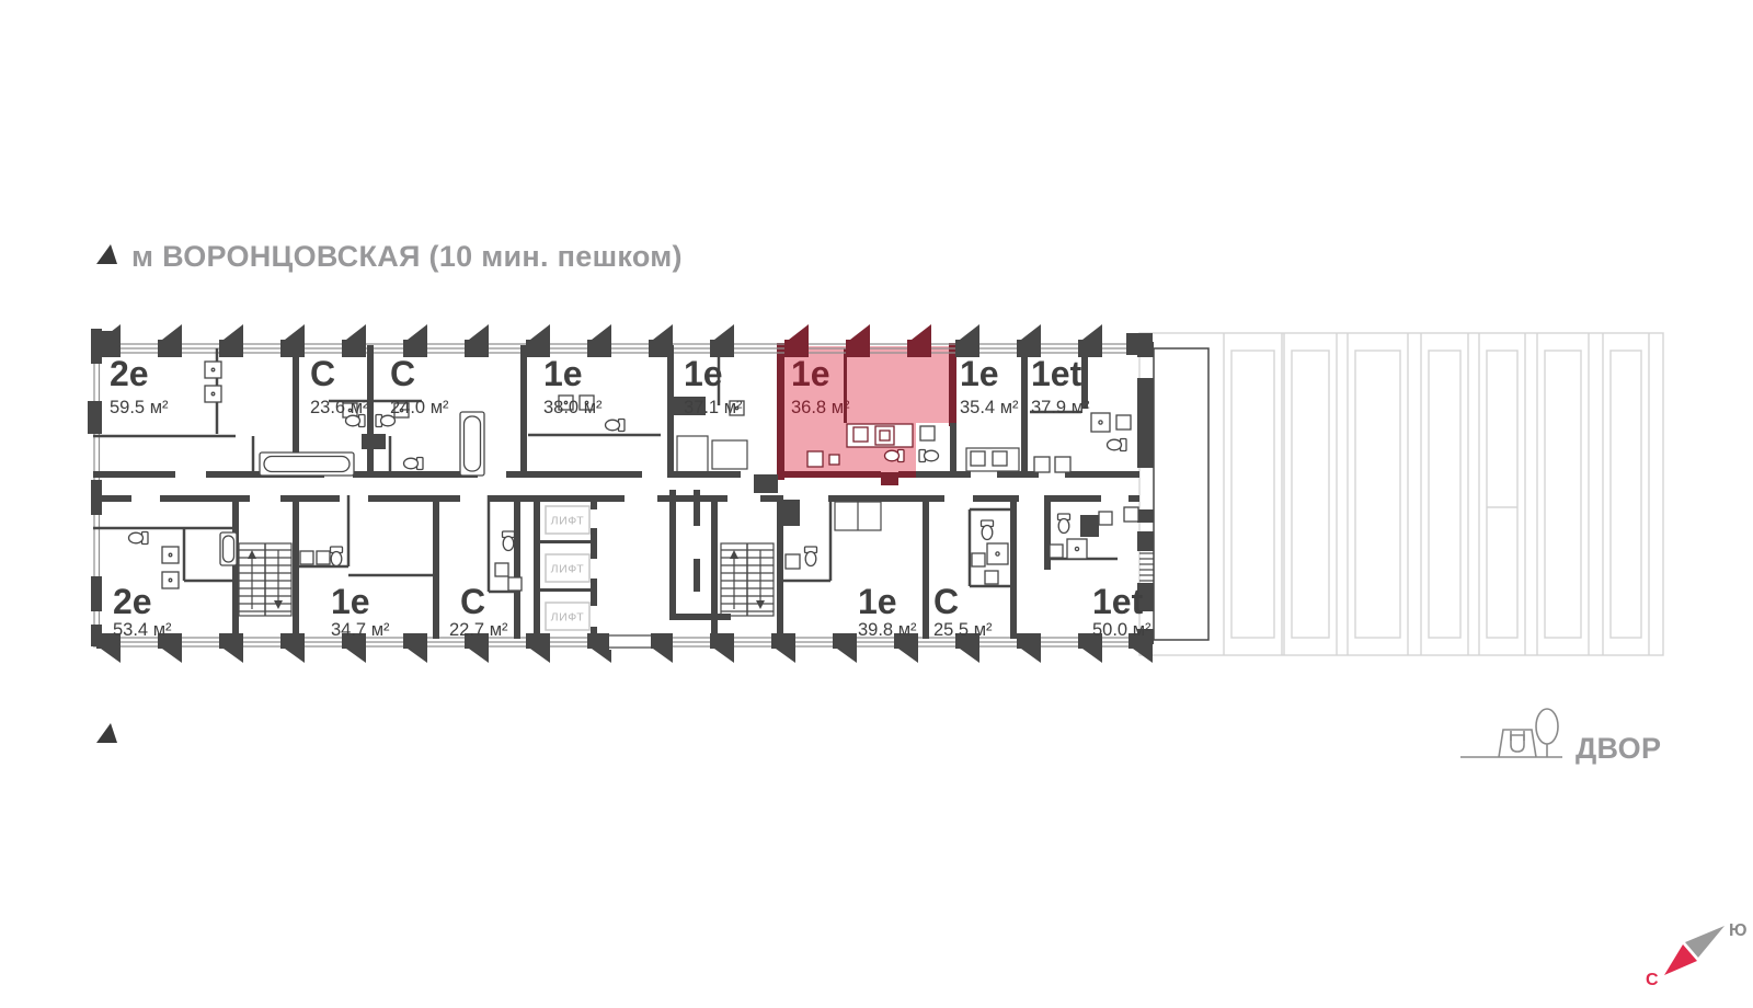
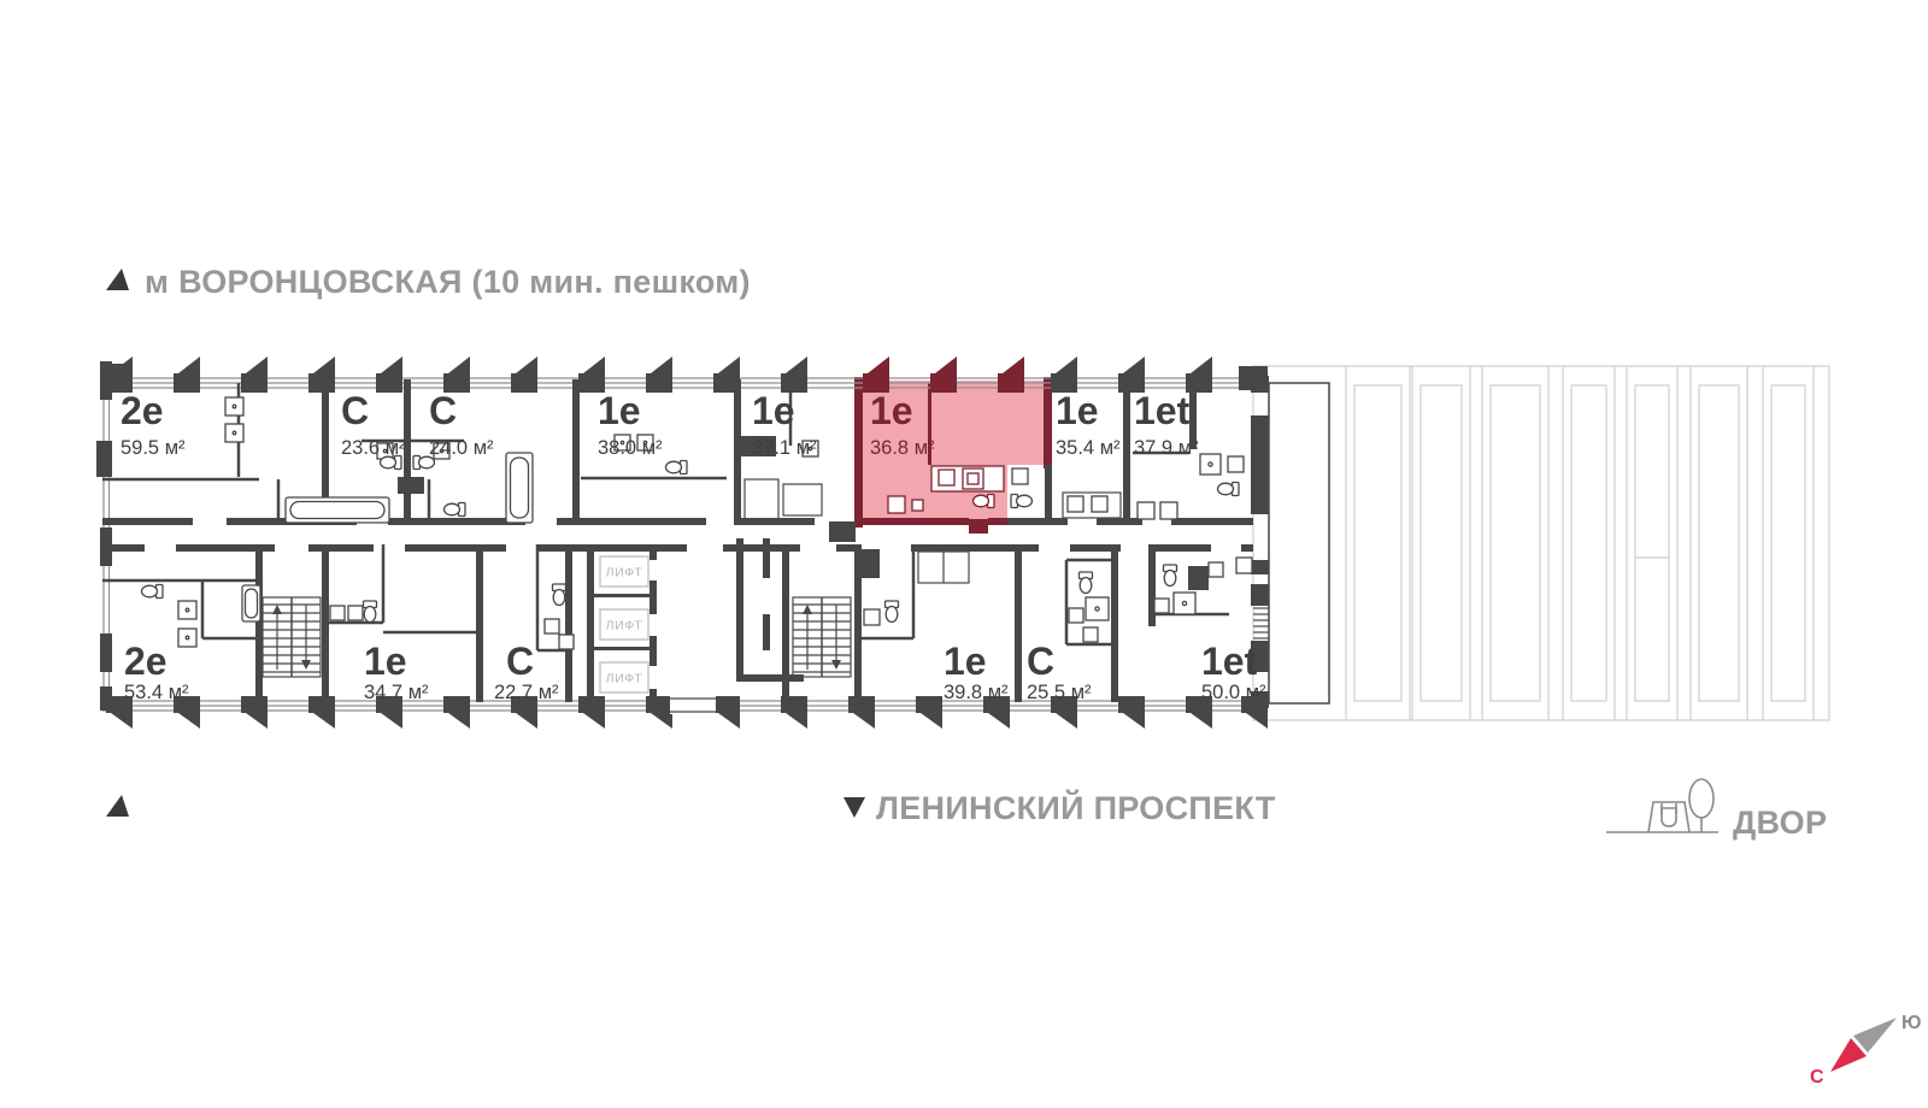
  ЛИФТ
  ЛИФТ
  ЛИФТ
  2е
  59.5 м²
  С
  23.6 м²
  С
  24.0 м²
  1е
  38.0 м²
  1е
  37.1 м²
  1е
  36.8 м²
  1е
  35.4 м²
  1et
  37.9 м²
  2е
  53.4 м²
  1е
  34.7 м²
  С
  22.7 м²
  1е
  39.8 м²
  С
  25.5 м²
  1et
  50.0 м²
  м ВОРОНЦОВСКАЯ (10 мин. пешком)
+ ЛЕНИНСКИЙ ПРОСПЕКТ
  ДВОР
  Ю
  С
